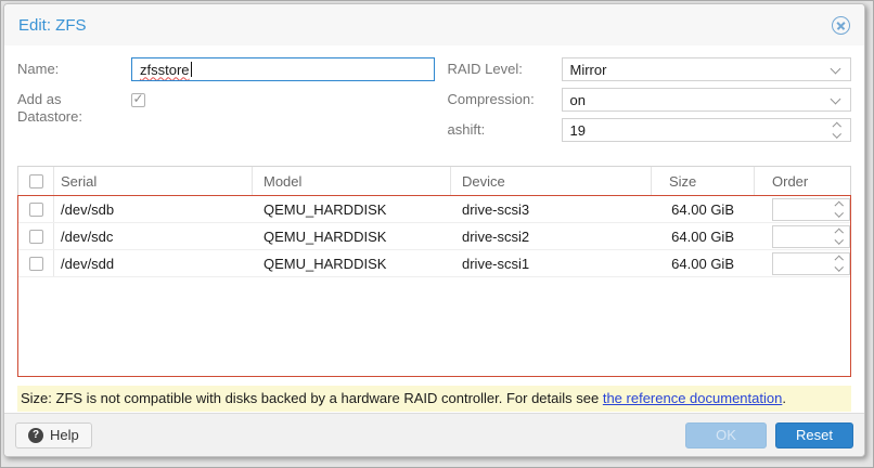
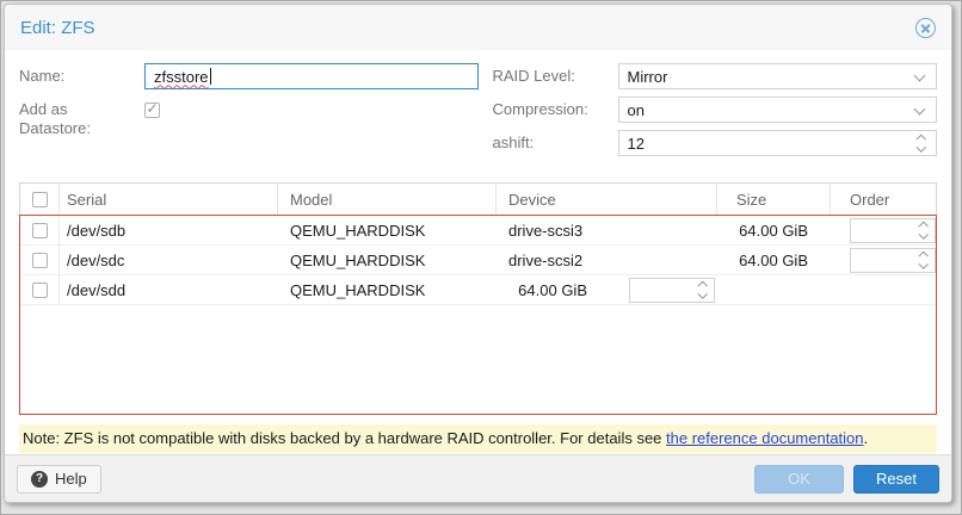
  Edit: ZFS
  Name:
  zfsstore
  Add as Datastore:
  ✓
  RAID Level:
  Mirror
  Compression:
  on
  ashift:
- 19
+ 12
  Serial
  Model
  Device
  Size
  Order
  /dev/sdb
  QEMU_HARDDISK
  drive-scsi3
  64.00 GiB
  /dev/sdc
  QEMU_HARDDISK
  drive-scsi2
  64.00 GiB
  /dev/sdd
  QEMU_HARDDISK
- drive-scsi1
  64.00 GiB
- Size: ZFS is not compatible with disks backed by a hardware RAID controller. For details see the reference documentation.
+ Note: ZFS is not compatible with disks backed by a hardware RAID controller. For details see the reference documentation.
  ?
  Help
  OK
  Reset
